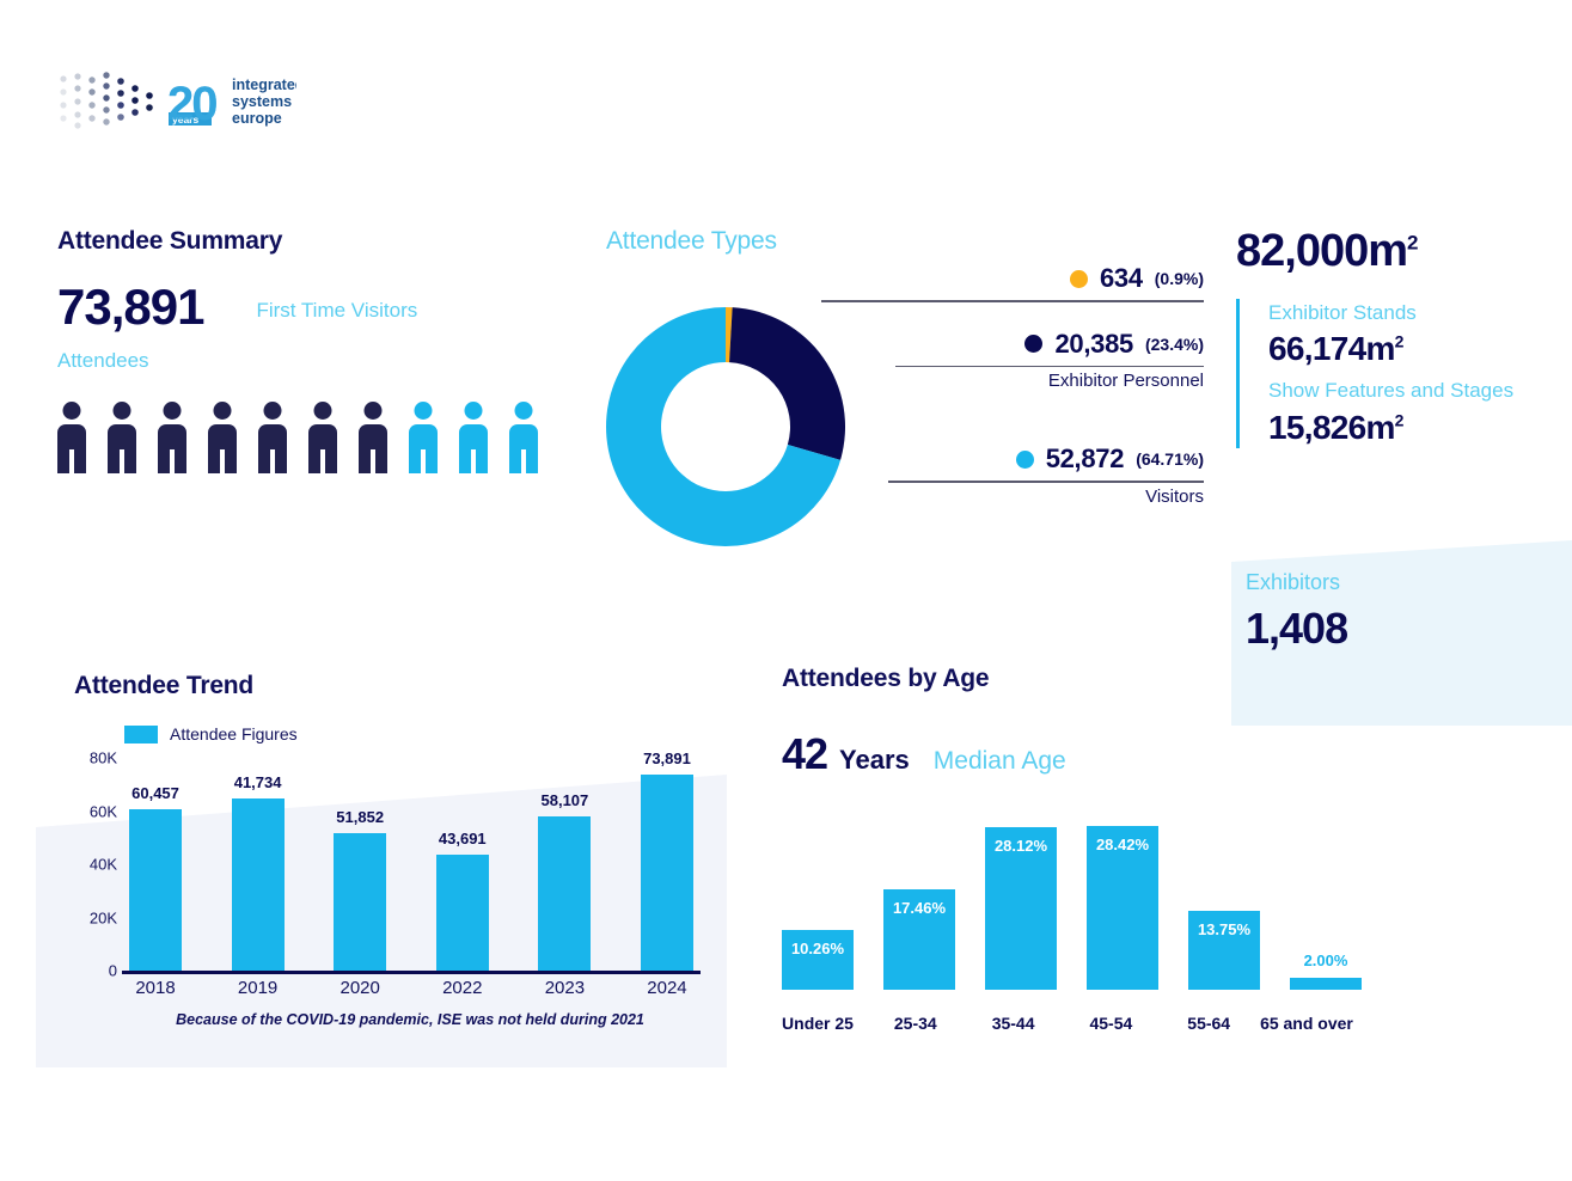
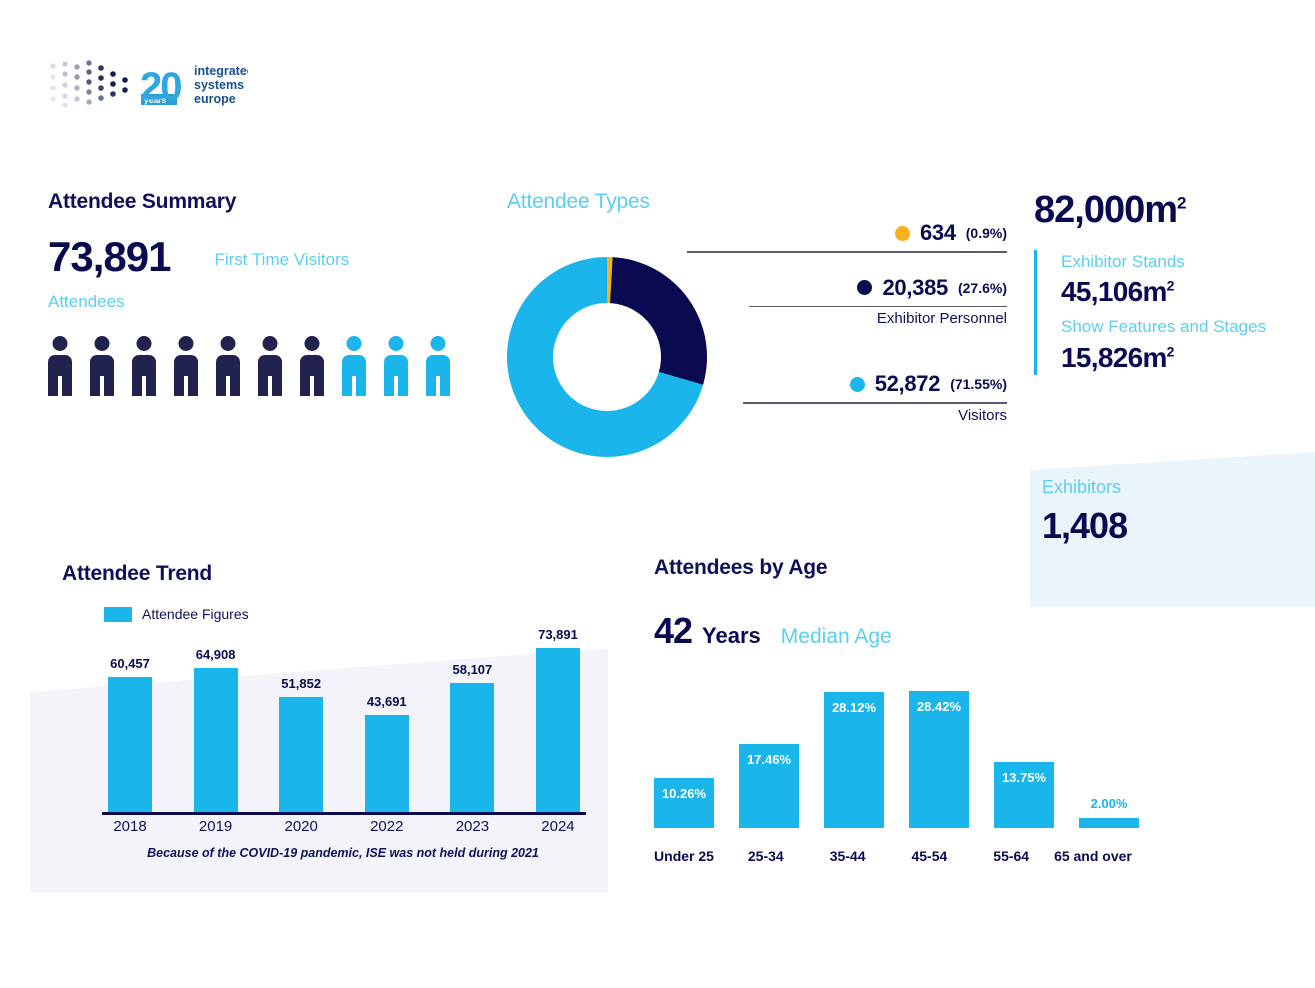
  20
  years
  integrate
  systems
  europe
  Attendee Summary
  73,891
  Attendees
  First Time Visitors
  Attendee Types
  634
  (0.9%)
  20,385
- (23.4%)
+ (27.6%)
  Exhibitor Personnel
  52,872
- (64.71%)
+ (71.55%)
  Visitors
  82,000m2
  Exhibitor Stands
- 66,174m2
+ 45,106m2
  Show Features and Stages
  15,826m2
  Exhibitors
  1,408
  Attendee Trend
  Attendee Figures
- 0
- 20K
- 40K
- 60K
- 80K
  60,457
- 41,734
+ 64,908
  51,852
  43,691
  58,107
  73,891
  2018
  2019
  2020
  2022
  2023
  2024
  Because of the COVID-19 pandemic, ISE was not held during 2021
  Attendees by Age
  42
  Years
  Median Age
  10.26%
  17.46%
  28.12%
  28.42%
  13.75%
  2.00%
  Under 25
  25-34
  35-44
  45-54
  55-64
  65 and over
